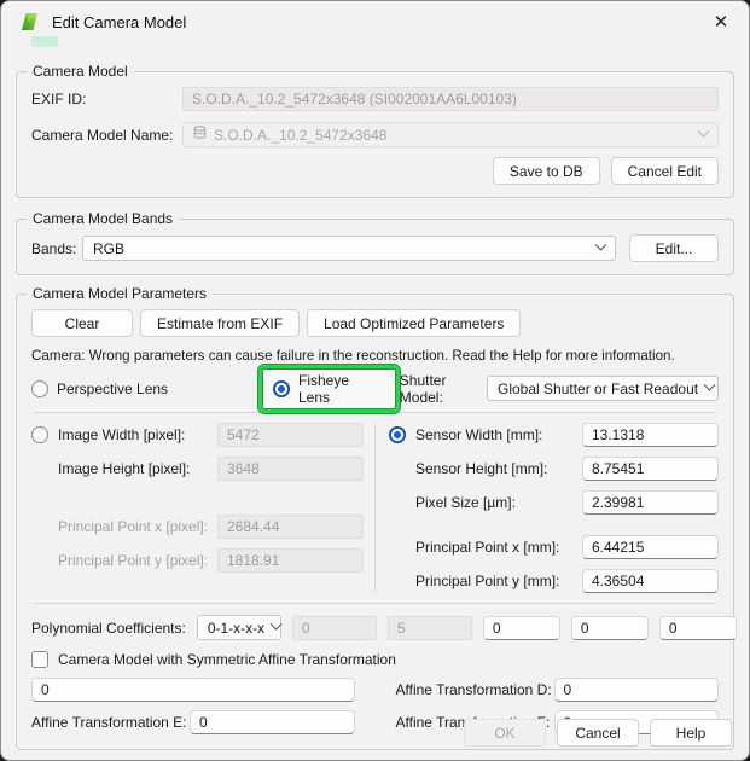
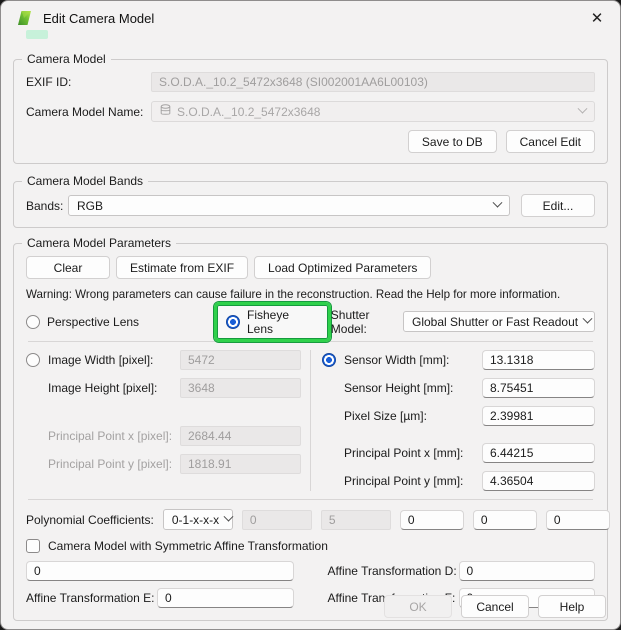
  Edit Camera Model
  ✕
  Camera Model
  EXIF ID:
  S.O.D.A._10.2_5472x3648 (SI002001AA6L00103)
  Camera Model Name:
  S.O.D.A._10.2_5472x3648
  Save to DB
  Cancel Edit
  Camera Model Bands
  Bands:
  RGB
  Edit...
  Camera Model Parameters
  Clear
  Estimate from EXIF
  Load Optimized Parameters
- Camera: Wrong parameters can cause failure in the reconstruction. Read the Help for more information.
+ Warning: Wrong parameters can cause failure in the reconstruction. Read the Help for more information.
  Perspective Lens
  Fisheye Lens
  Shutter Model:
  Global Shutter or Fast Readout
  Image Width [pixel]:
  5472
  Image Height [pixel]:
  3648
  Principal Point x [pixel]:
  2684.44
  Principal Point y [pixel]:
  1818.91
  Sensor Width [mm]:
  13.1318
  Sensor Height [mm]:
  8.75451
  Pixel Size [µm]:
  2.39981
  Principal Point x [mm]:
  6.44215
  Principal Point y [mm]:
  4.36504
  Polynomial Coefficients:
  0-1-x-x-x
  0
  5
  0
  0
  0
  Camera Model with Symmetric Affine Transformation
  0
  Affine Transformation D:
  0
  Affine Transformation E:
  0
  OK
  Cancel
  Help
